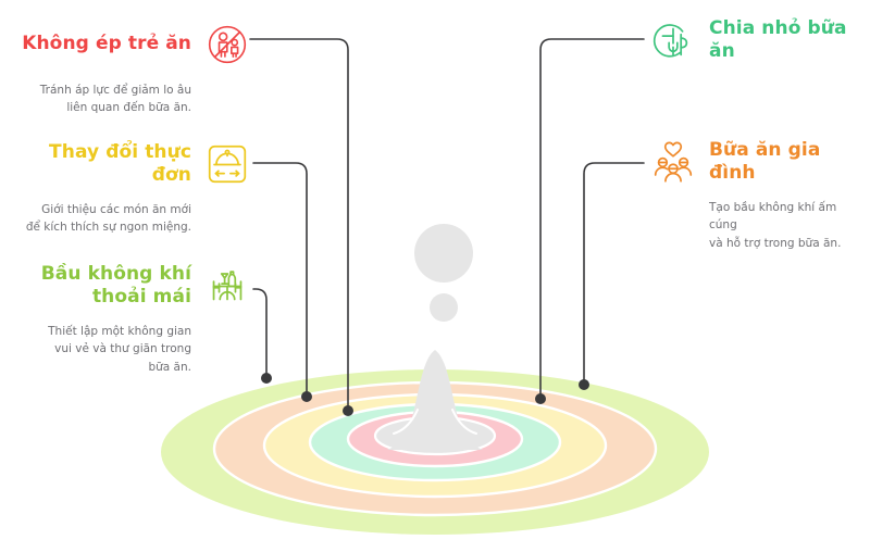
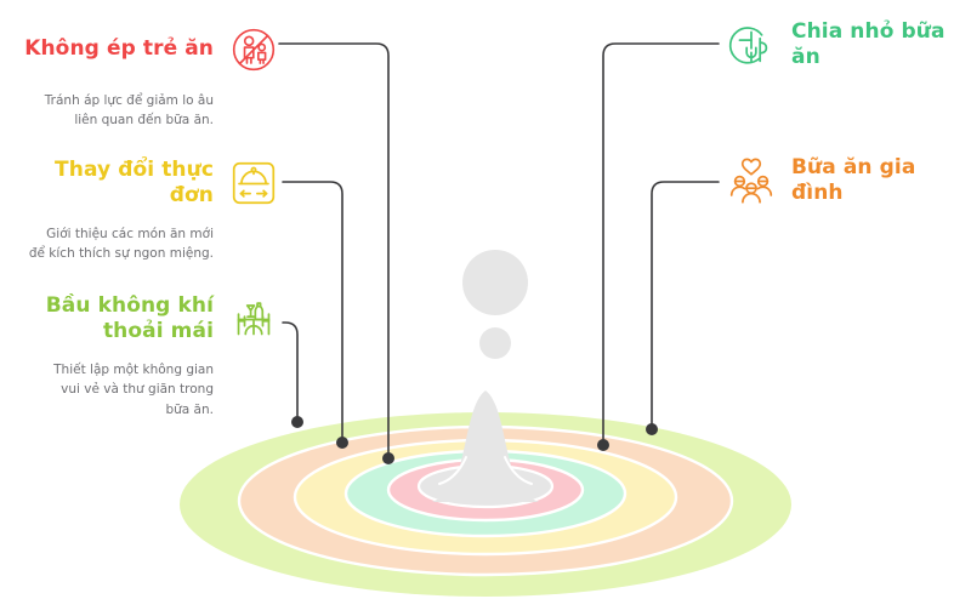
  Không ép trẻ ăn
  Tránh áp lực để giảm lo âu
  liên quan đến bữa ăn.
  Thay đổi thực đơn
  Giới thiệu các món ăn mới
  để kích thích sự ngon miệng.
  Bầu không khí
  thoải mái
  Thiết lập một không gian
  vui vẻ và thư giãn trong
  bữa ăn.
  Chia nhỏ bữa ăn
  Bữa ăn gia đình
- Tạo bầu không khí ấm cúng
- và hỗ trợ trong bữa ăn.
